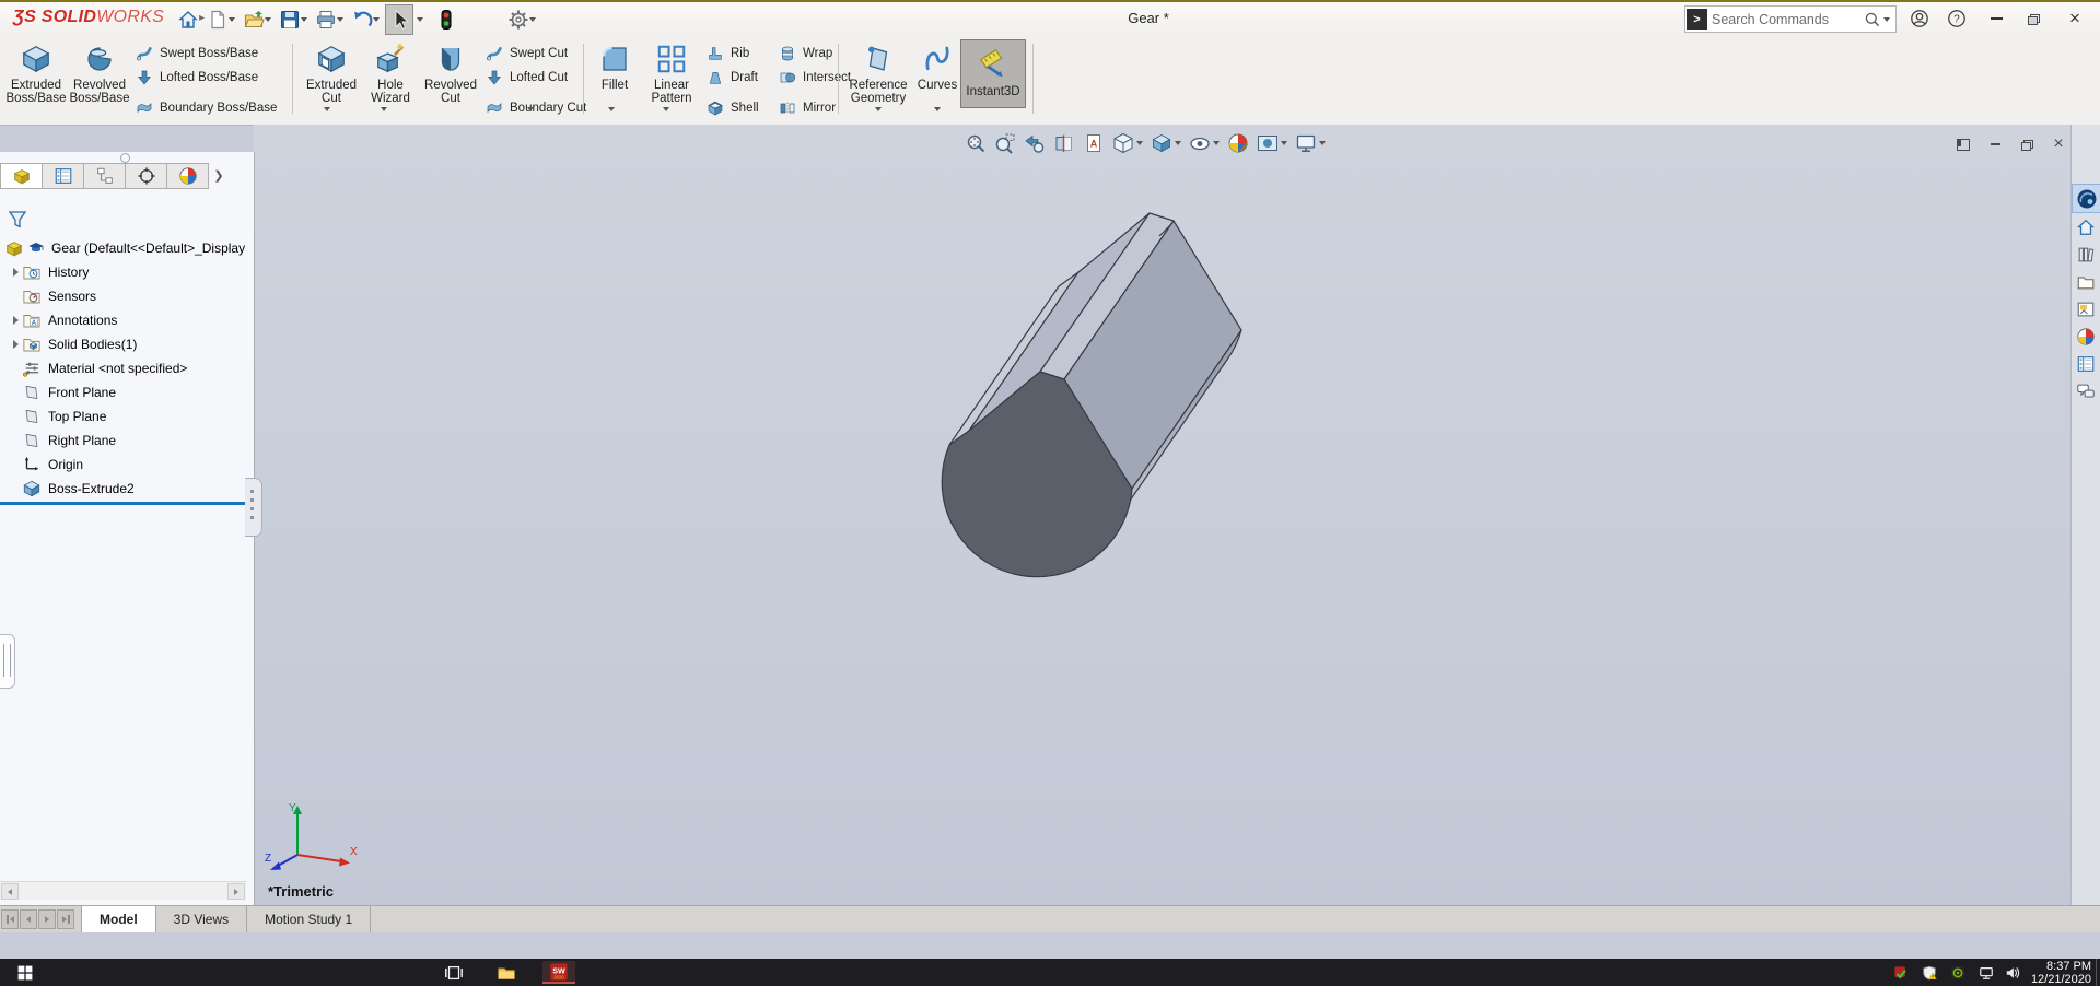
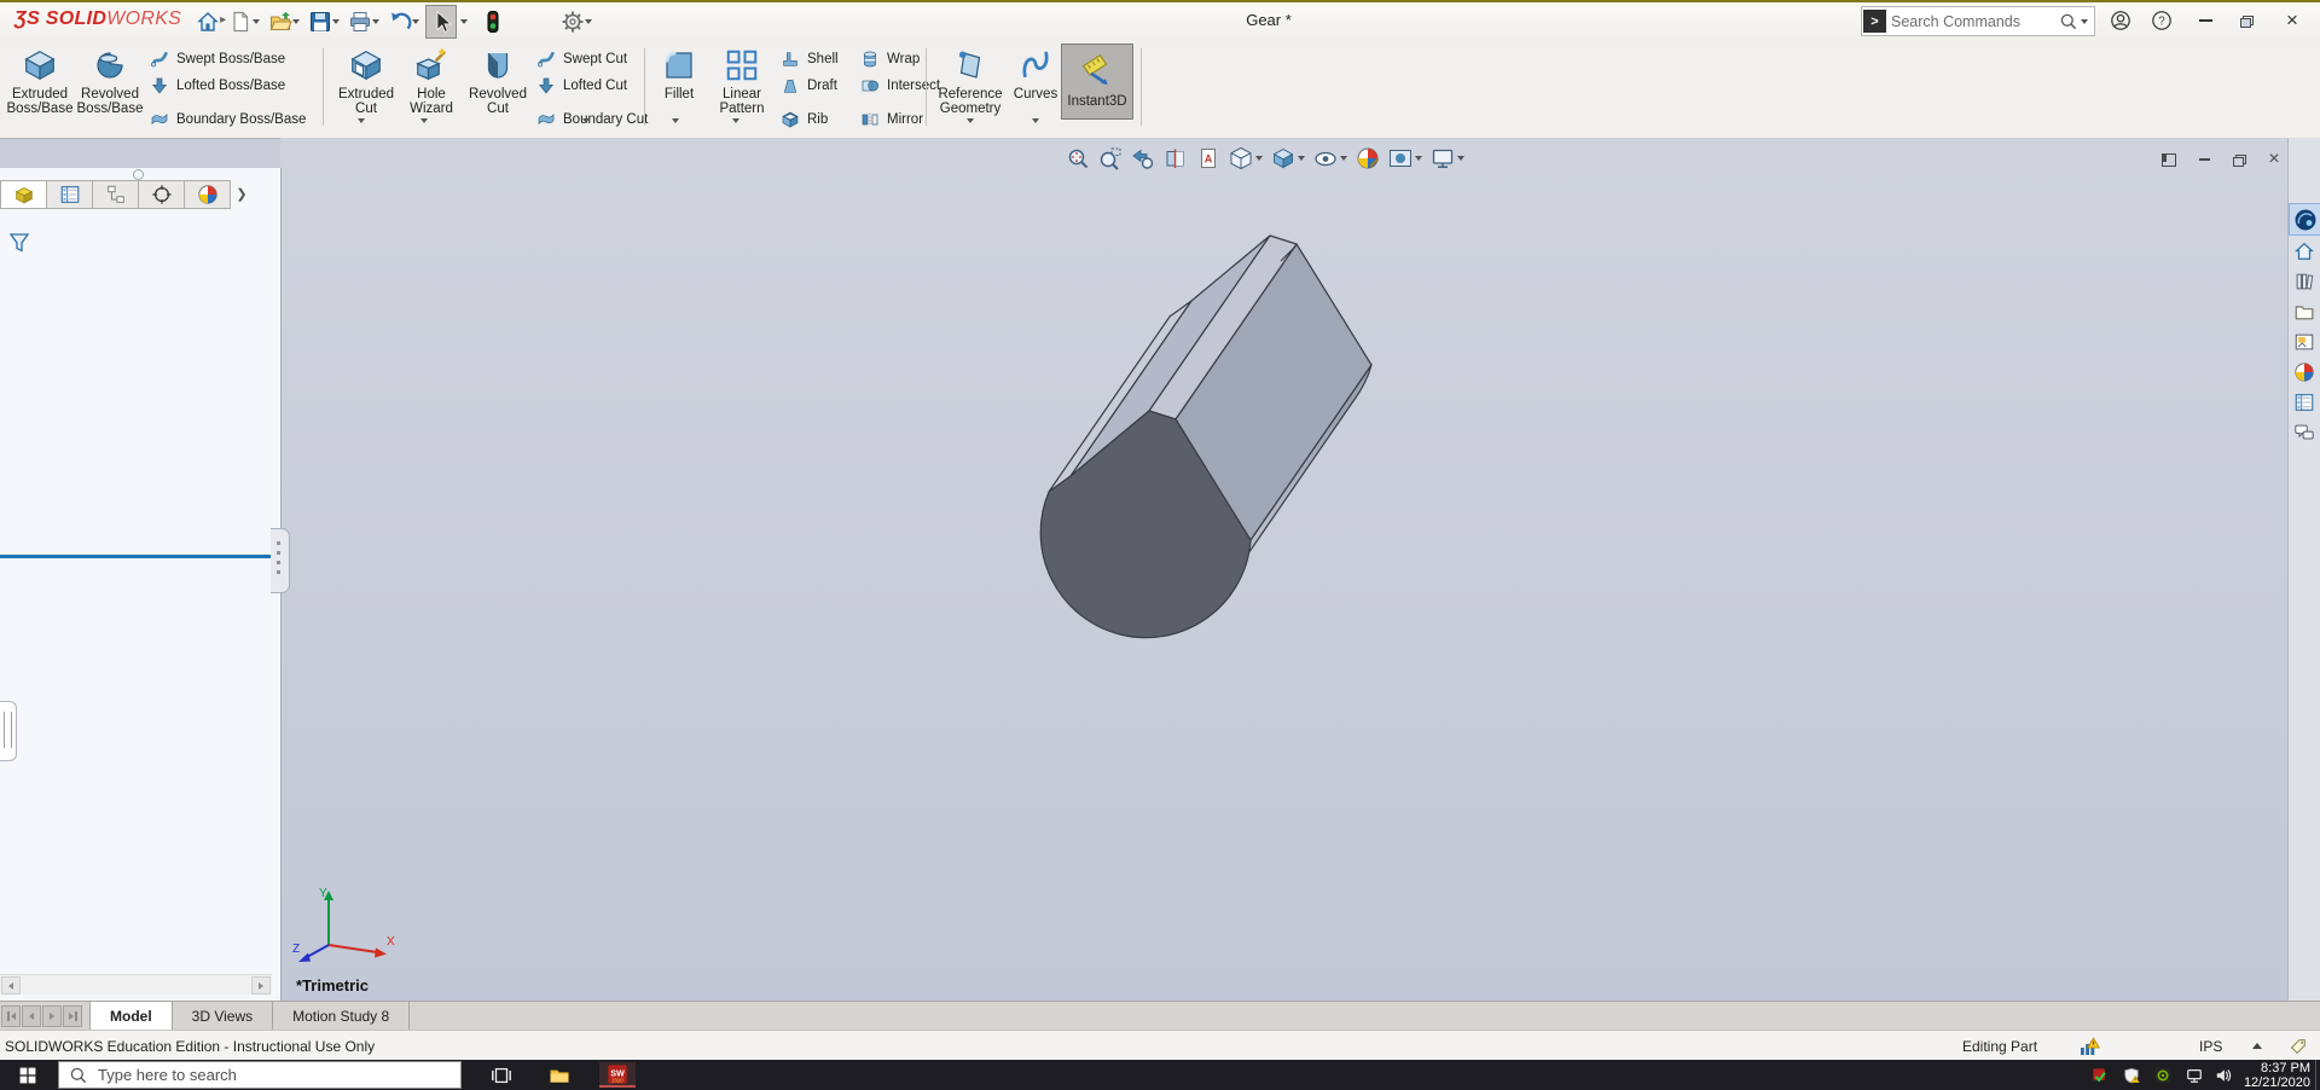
  ƷS SOLIDWORKS
  ▸
  Gear *
  >
  Search Commands
  ×
  Extruded
  Boss/Base
  Revolved
  Boss/Base
  Swept Boss/Base
  Lofted Boss/Base
  Boundary Boss/Base
  Extruded
  Cut
  Hole
  Wizard
  Revolved
  Cut
  Swept Cut
  Lofted Cut
  Boundary Cut
  Fillet
  Linear
  Pattern
- Rib
+ Shell
  Draft
- Shell
+ Rib
  Wrap
  Intersct
  Mirror
  Reference
  Geometry
  Curves
  Instant3D
  ×
  Y
  X
  Z
  *Trimetric
  ❯
- Gear (Default<<Default>_Display
- History
- Sensors
- Annotations
- Solid Bodies(1)
- Material <not specified>
- Front Plane
- Top Plane
- Right Plane
- Origin
- Boss-Extrude2
  Model
  3D Views
- Motion Study 1
+ Motion Study 8
+ SOLIDWORKS Education Edition - Instructional Use Only
+ Editing Part
+ IPS
+ Type here to search
  8:37 PM
  12/21/2020
